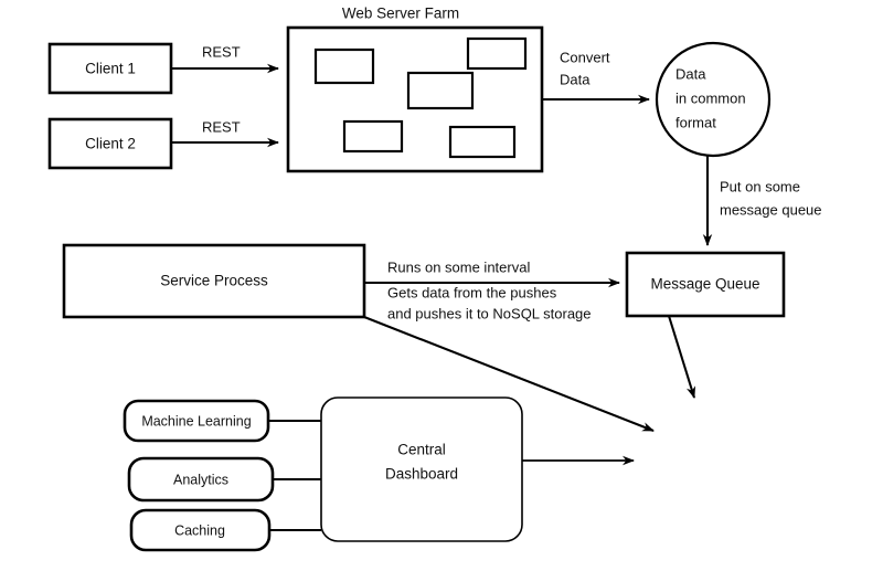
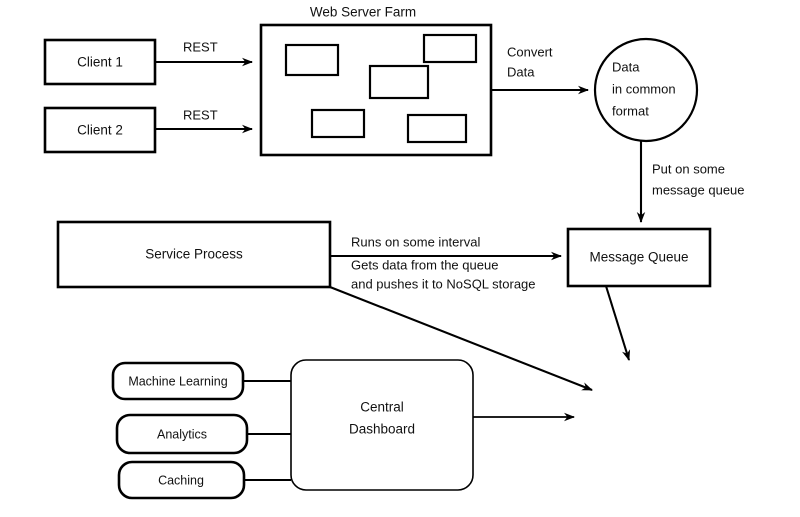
  Client 1
  Client 2
  Web Server Farm
  Data
  in common
  format
  Message Queue
  Service Process
  Central
  Dashboard
  Machine Learning
  Analytics
  Caching
  REST
  REST
  Convert
  Data
  Put on some
  message queue
  Runs on some interval
- Gets data from the pushes
+ Gets data from the queue
  and pushes it to NoSQL storage
